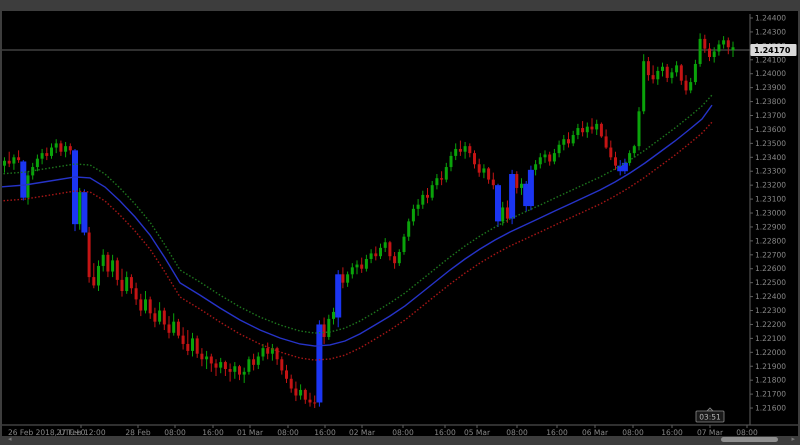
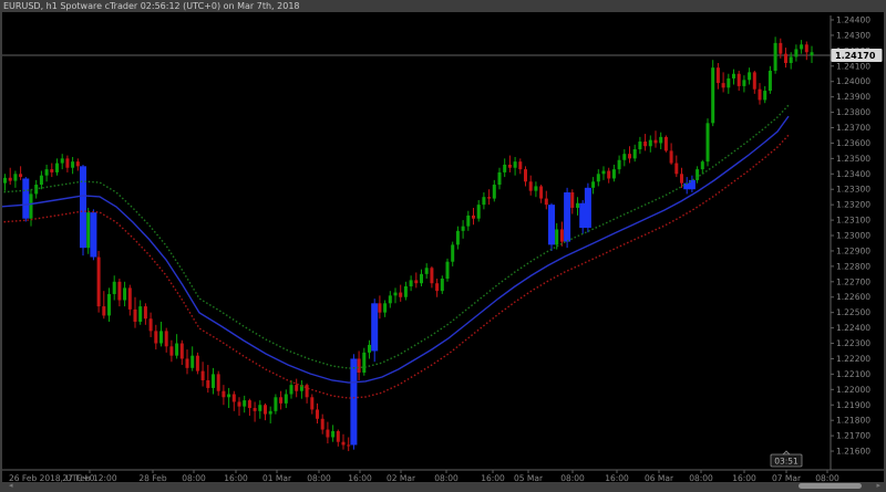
+ EURUSD, h1 Spotware cTrader 02:56:12 (UTC+0) on Mar 7th, 2018
  1.24400
  1.24300
  1.24100
  1.24000
  1.23900
  1.23800
  1.23700
  1.23600
  1.23500
  1.23400
  1.23300
  1.23200
  1.23100
  1.23000
  1.22900
  1.22800
  1.22700
  1.22600
  1.22500
  1.22400
  1.22300
  1.22200
  1.22100
  1.22000
  1.21900
  1.21800
  1.21700
  1.21600
  26 Feb 2018, UTC+0
  27 Feb 12:00
  28 Feb
  08:00
  16:00
  01 Mar
  08:00
  16:00
  02 Mar
  08:00
  16:00
  05 Mar
  08:00
  16:00
  06 Mar
  08:00
  16:00
  07 Mar
  08:00
  03:51
  1.24170
  ◂
  ▸
